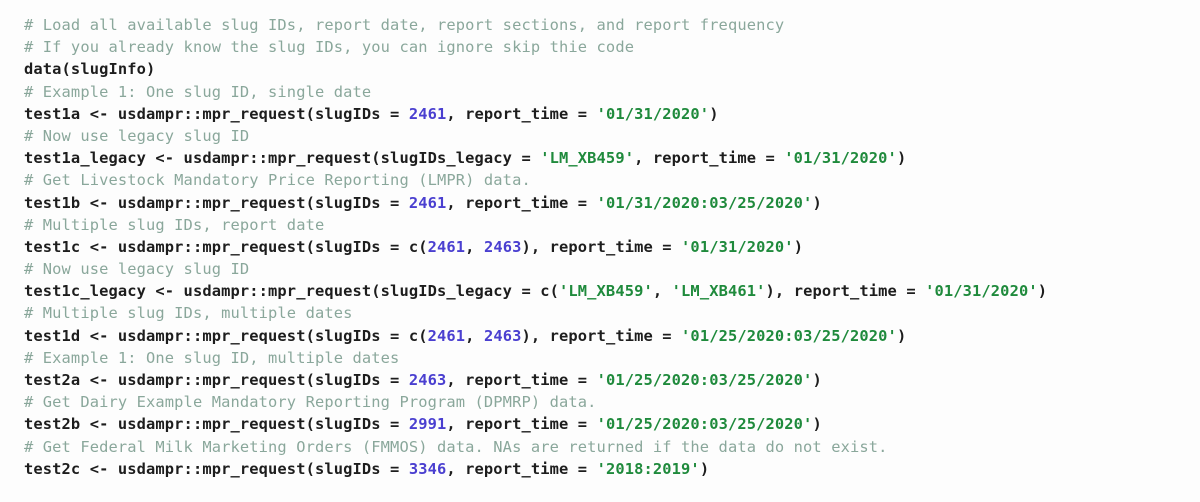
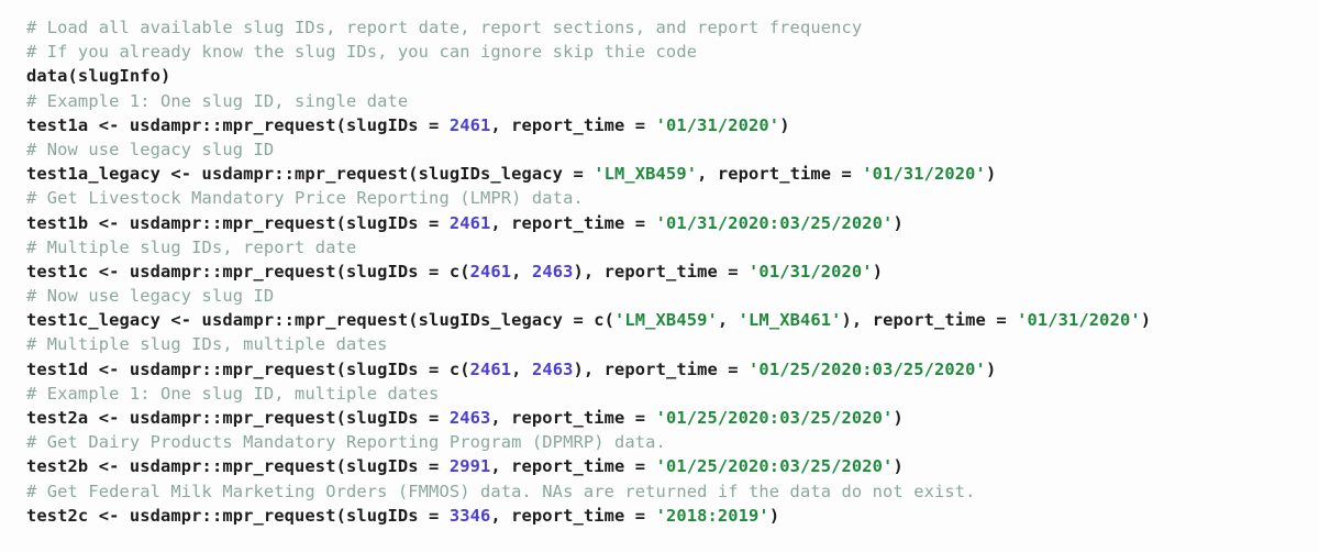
  # Load all available slug IDs, report date, report sections, and report frequency
  # If you already know the slug IDs, you can ignore skip thie code
  data(slugInfo)
  # Example 1: One slug ID, single date
  test1a <- usdampr::mpr_request(slugIDs = 2461, report_time = '01/31/2020')
  # Now use legacy slug ID
  test1a_legacy <- usdampr::mpr_request(slugIDs_legacy = 'LM_XB459', report_time = '01/31/2020')
  # Get Livestock Mandatory Price Reporting (LMPR) data.
  test1b <- usdampr::mpr_request(slugIDs = 2461, report_time = '01/31/2020:03/25/2020')
  # Multiple slug IDs, report date
  test1c <- usdampr::mpr_request(slugIDs = c(2461, 2463), report_time = '01/31/2020')
  # Now use legacy slug ID
  test1c_legacy <- usdampr::mpr_request(slugIDs_legacy = c('LM_XB459', 'LM_XB461'), report_time = '01/31/2020')
  # Multiple slug IDs, multiple dates
  test1d <- usdampr::mpr_request(slugIDs = c(2461, 2463), report_time = '01/25/2020:03/25/2020')
  # Example 1: One slug ID, multiple dates
  test2a <- usdampr::mpr_request(slugIDs = 2463, report_time = '01/25/2020:03/25/2020')
- # Get Dairy Example Mandatory Reporting Program (DPMRP) data.
+ # Get Dairy Products Mandatory Reporting Program (DPMRP) data.
  test2b <- usdampr::mpr_request(slugIDs = 2991, report_time = '01/25/2020:03/25/2020')
  # Get Federal Milk Marketing Orders (FMMOS) data. NAs are returned if the data do not exist.
  test2c <- usdampr::mpr_request(slugIDs = 3346, report_time = '2018:2019')
